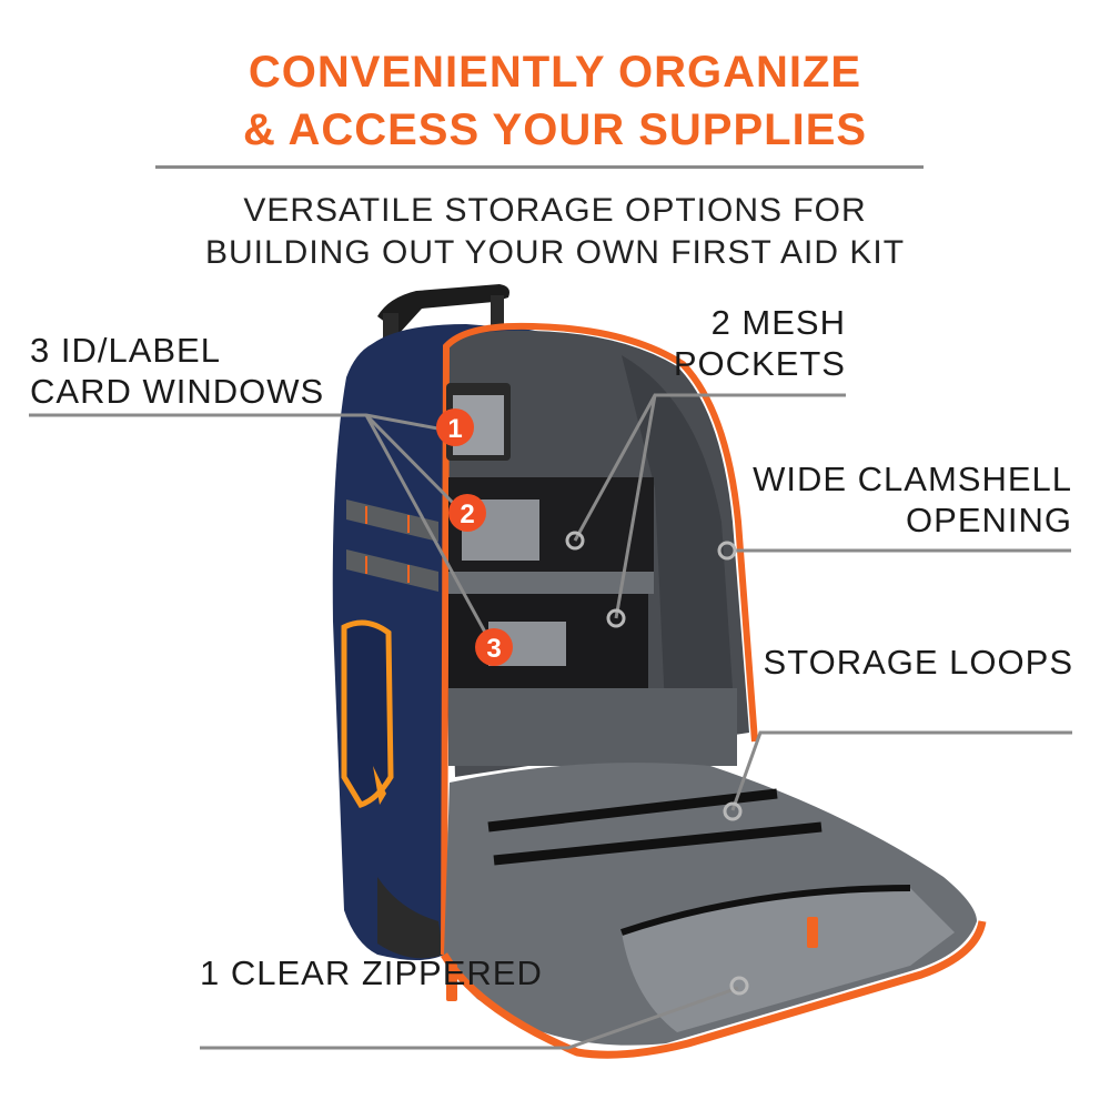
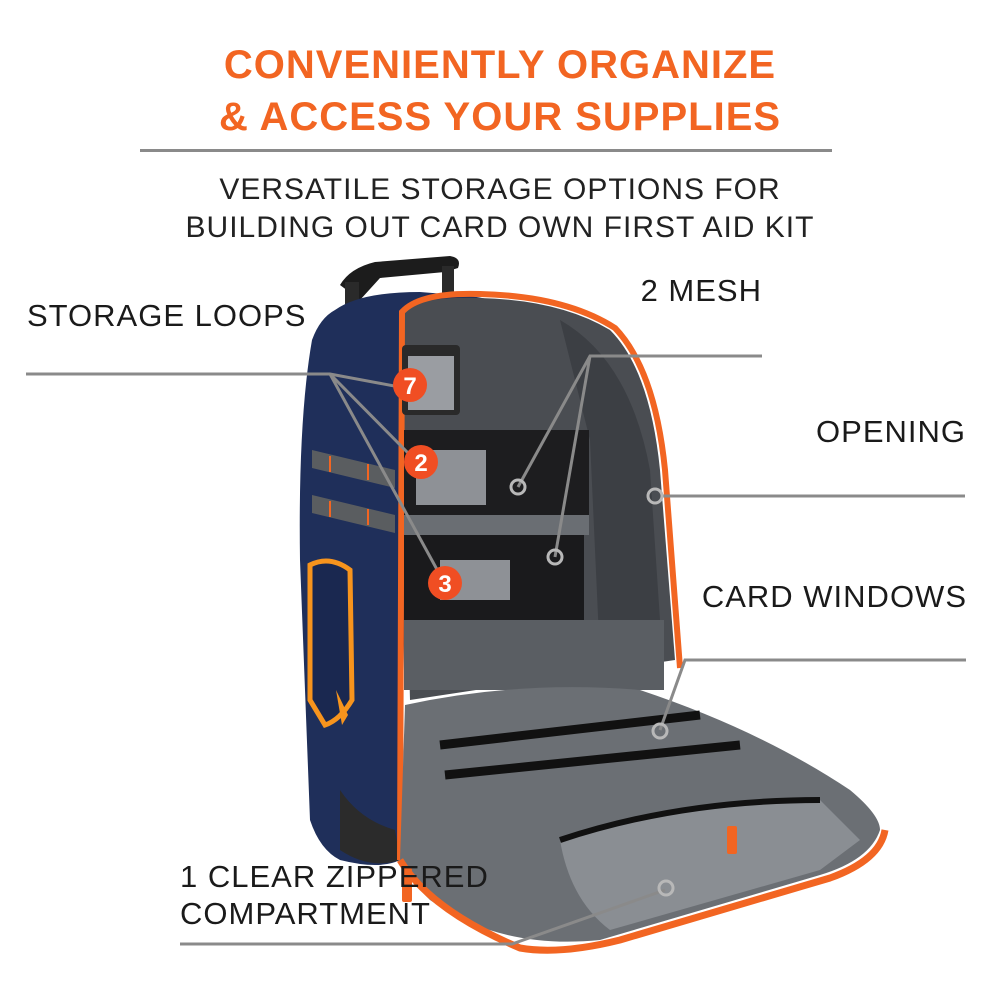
  CONVENIENTLY ORGANIZE
  & ACCESS YOUR SUPPLIES
  VERSATILE STORAGE OPTIONS FOR
- BUILDING OUT YOUR OWN FIRST AID KIT
+ BUILDING OUT CARD OWN FIRST AID KIT
- 1
+ 7
  2
  3
- 3 ID/LABEL
- CARD WINDOWS
+ STORAGE LOOPS
  2 MESH
- POCKETS
- WIDE CLAMSHELL
  OPENING
- STORAGE LOOPS
+ CARD WINDOWS
  1 CLEAR ZIPPERED
+ COMPARTMENT
